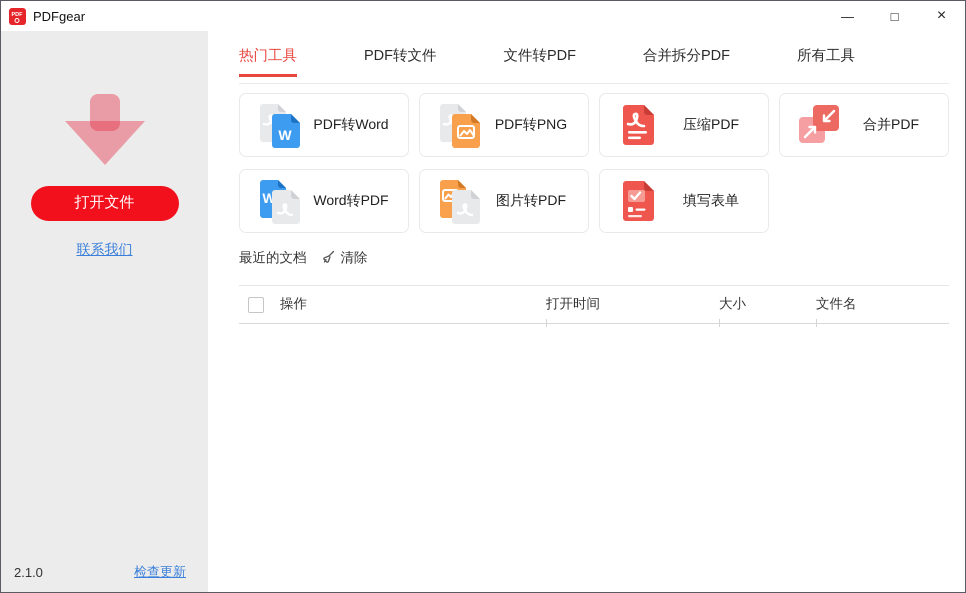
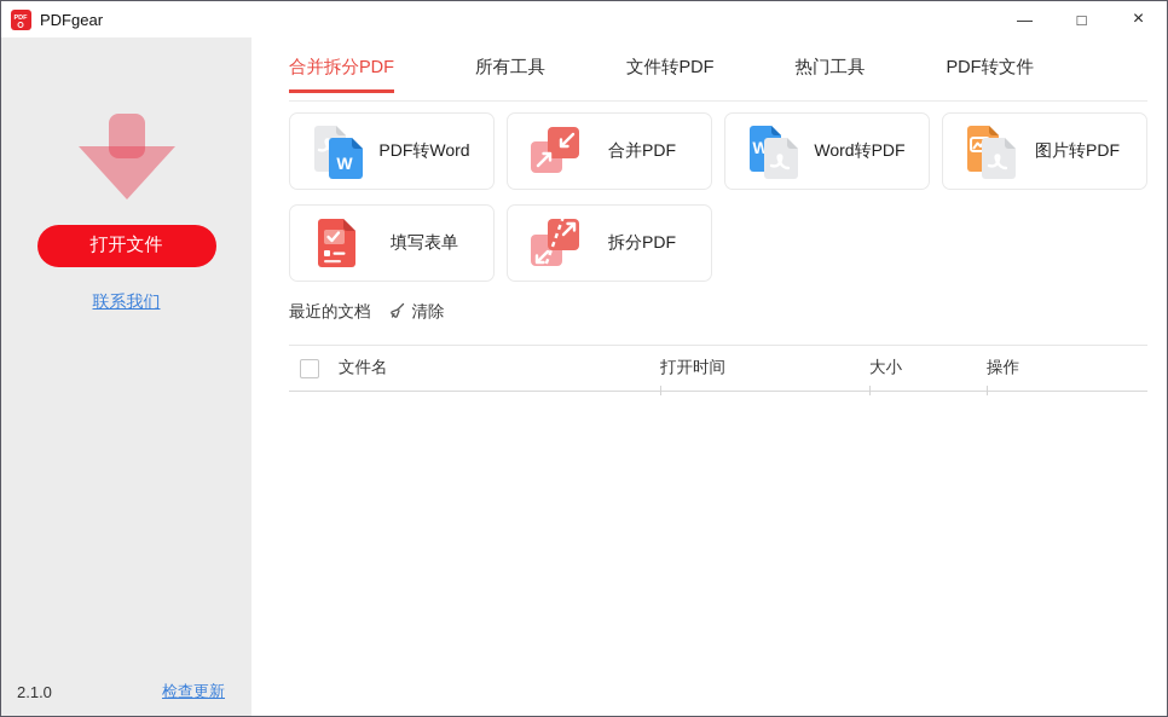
  PDFgear
  —
  □
  ×
  打开文件
  联系我们
  2.1.0
  检查更新
- 热门工具
+ 合并拆分PDF
- PDF转文件
+ 所有工具
  文件转PDF
- 合并拆分PDF
+ 热门工具
- 所有工具
+ PDF转文件
  W
  PDF转Word
- PDF转PNG
- 压缩PDF
  合并PDF
  W
  Word转PDF
  图片转PDF
  填写表单
+ 拆分PDF
  最近的文档
  清除
- 操作
+ 文件名
  打开时间
  大小
- 文件名
+ 操作
